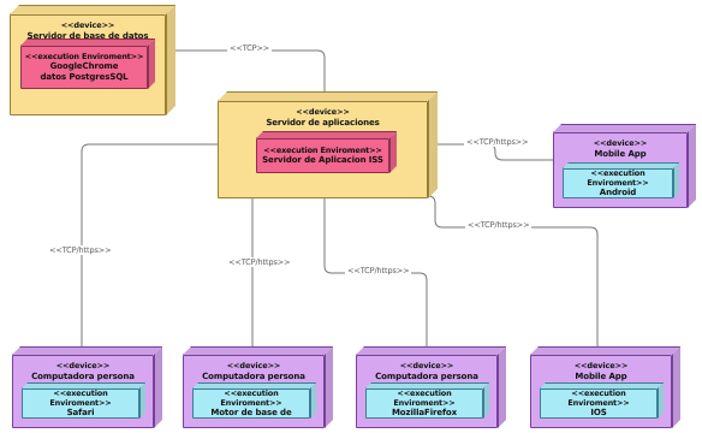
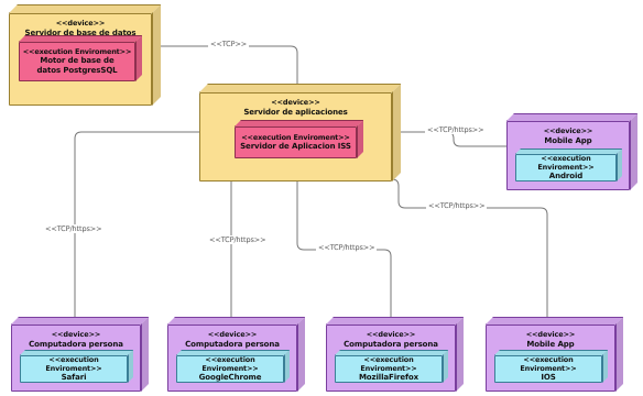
  <<TCP>>
  <<TCP/https>>
  <<TCP/https>>
  <<TCP/https>>
  <<TCP/https>>
  <<TCP/https>>
  <<device>>
  Servidor de base de datos
  <<execution Enviroment>>
- GoogleChrome
+ Motor de base de
  <<device>>
  Servidor de aplicaciones
  <<execution Enviroment>>
  Servidor de Aplicacion ISS
  <<device>>
  Mobile App
  <<execution Enviroment>>
  Android
  <<device>>
  Computadora persona
  <<execution Enviroment>>
  Safari
  <<device>>
  Computadora persona
  <<execution Enviroment>>
- Motor de base de
+ GoogleChrome
  <<device>>
  Computadora persona
  <<execution Enviroment>>
  MozillaFirefox
  <<device>>
  Mobile App
  <<execution Enviroment>>
  IOS
